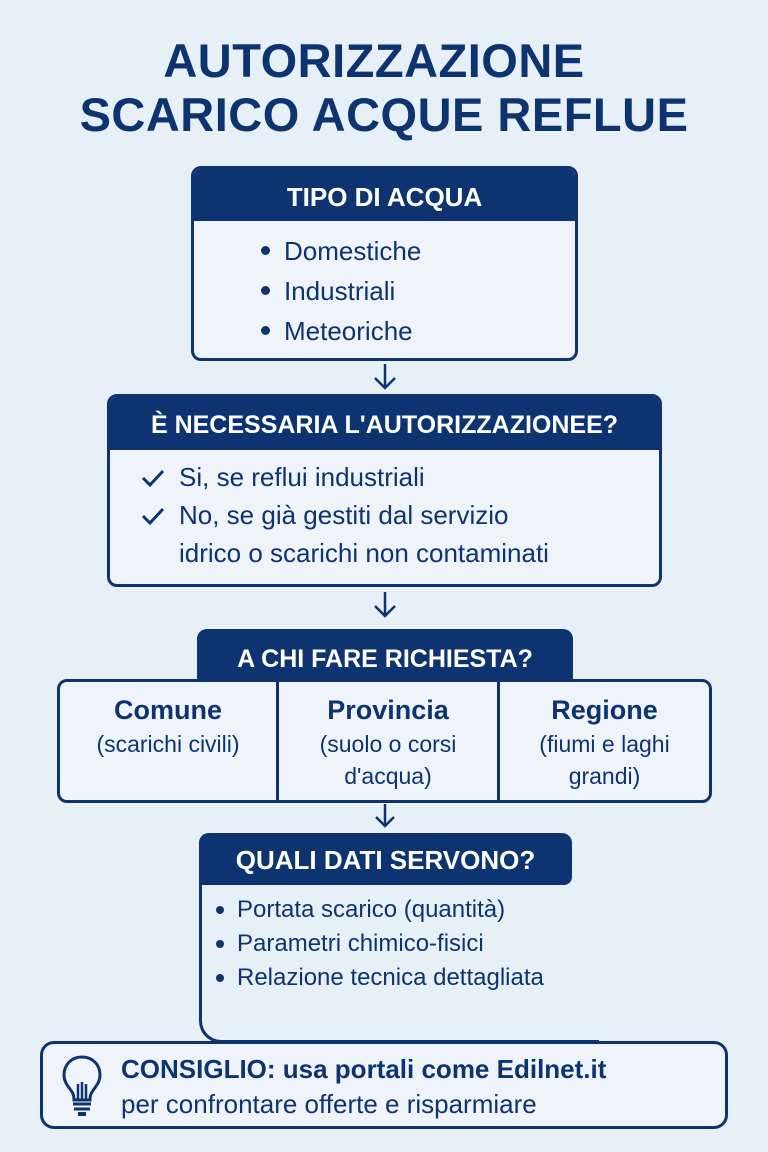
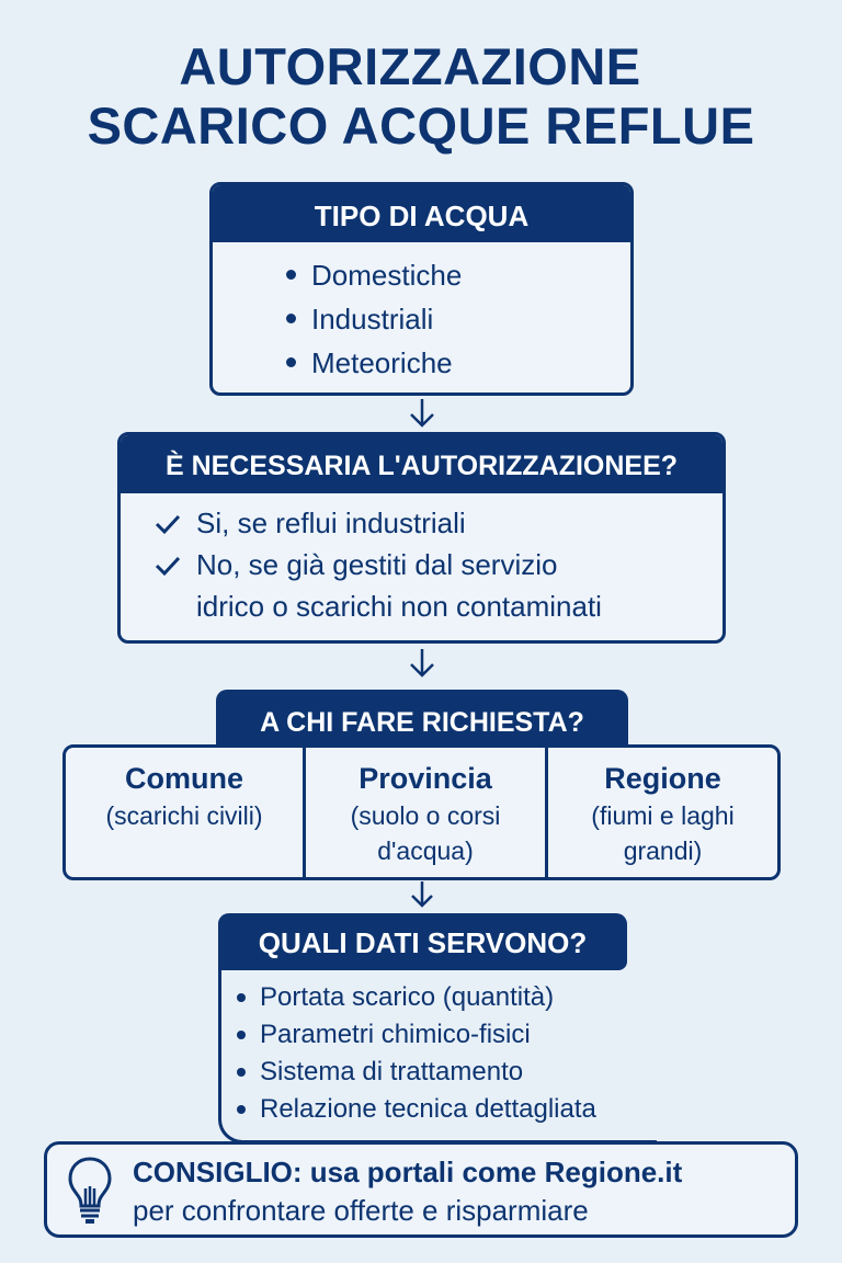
  AUTORIZZAZIONE
  SCARICO ACQUE REFLUE
  TIPO DI ACQUA
  Domestiche
  Industriali
  Meteoriche
  È NECESSARIA L'AUTORIZZAZIONEE?
  Si, se reflui industriali
  No, se già gestiti dal servizio
  idrico o scarichi non contaminati
  A CHI FARE RICHIESTA?
  Comune
  (scarichi civili)
  Provincia
  (suolo o corsi d'acqua)
  Regione
  (fiumi e laghi grandi)
  QUALI DATI SERVONO?
  Portata scarico (quantità)
  Parametri chimico-fisici
+ Sistema di trattamento
  Relazione tecnica dettagliata
- CONSIGLIO: usa portali come Edilnet.it
+ CONSIGLIO: usa portali come Regione.it
  per confrontare offerte e risparmiare
